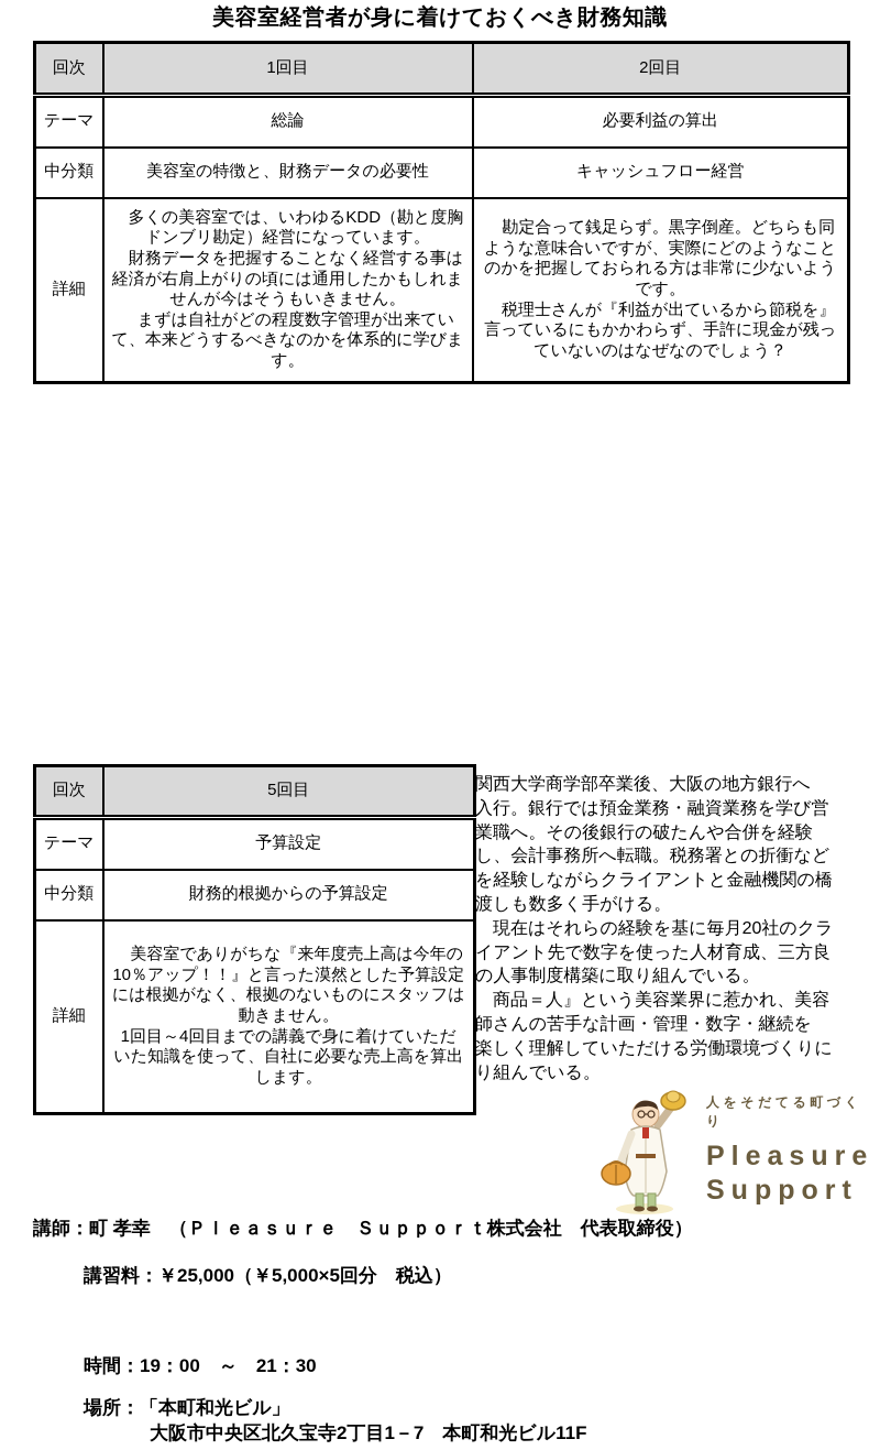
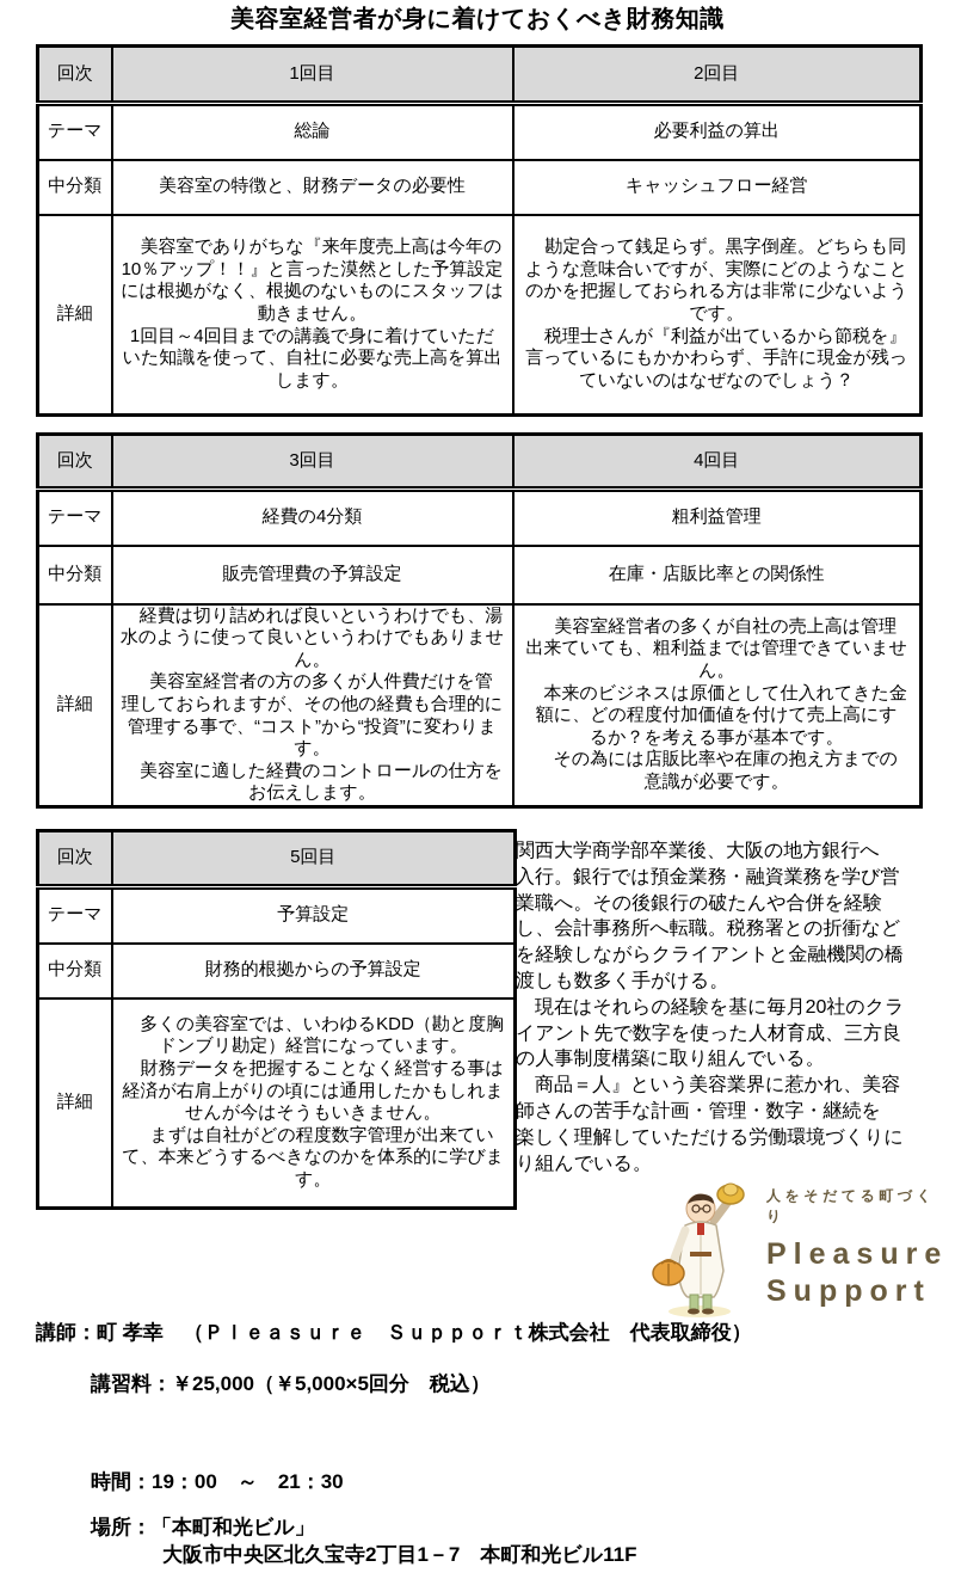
  美容室経営者が身に着けておくべき財務知識
  回次	1回目	2回目
  テーマ	総論	必要利益の算出
  中分類	美容室の特徴と、財務データの必要性	キャッシュフロー経営
- 詳細	多くの美容室では、いわゆるKDD（勘と度胸 ドンブリ勘定）経営になっています。 財務データを把握することなく経営する事は 経済が右肩上がりの頃には通用したかもしれま せんが今はそうもいきません。 まずは自社がどの程度数字管理が出来てい て、本来どうするべきなのかを体系的に学びま す。	勘定合って銭足らず。黒字倒産。どちらも同 ような意味合いですが、実際にどのようなこと のかを把握しておられる方は非常に少ないよう です。 税理士さんが『利益が出ているから節税を』 言っているにもかかわらず、手許に現金が残っ ていないのはなぜなのでしょう？
+ 詳細	美容室でありがちな『来年度売上高は今年の 10％アップ！！』と言った漠然とした予算設定 には根拠がなく、根拠のないものにスタッフは 動きません。 1回目～4回目までの講義で身に着けていただ いた知識を使って、自社に必要な売上高を算出 します。	勘定合って銭足らず。黒字倒産。どちらも同 ような意味合いですが、実際にどのようなこと のかを把握しておられる方は非常に少ないよう です。 税理士さんが『利益が出ているから節税を』 言っているにもかかわらず、手許に現金が残っ ていないのはなぜなのでしょう？
+ 回次	3回目	4回目
+ テーマ	経費の4分類	粗利益管理
+ 中分類	販売管理費の予算設定	在庫・店販比率との関係性
+ 詳細	経費は切り詰めれば良いというわけでも、湯 水のように使って良いというわけでもありませ ん。 美容室経営者の方の多くが人件費だけを管 理しておられますが、その他の経費も合理的に 管理する事で、“コスト”から“投資”に変わりま す。 美容室に適した経費のコントロールの仕方を お伝えします。	美容室経営者の多くが自社の売上高は管理 出来ていても、粗利益までは管理できていませ ん。 本来のビジネスは原価として仕入れてきた金 額に、どの程度付加価値を付けて売上高にす るか？を考える事が基本です。 その為には店販比率や在庫の抱え方までの 意識が必要です。
  回次	5回目
  テーマ	予算設定
  中分類	財務的根拠からの予算設定
- 詳細	美容室でありがちな『来年度売上高は今年の 10％アップ！！』と言った漠然とした予算設定 には根拠がなく、根拠のないものにスタッフは 動きません。 1回目～4回目までの講義で身に着けていただ いた知識を使って、自社に必要な売上高を算出 します。
+ 詳細	多くの美容室では、いわゆるKDD（勘と度胸 ドンブリ勘定）経営になっています。 財務データを把握することなく経営する事は 経済が右肩上がりの頃には通用したかもしれま せんが今はそうもいきません。 まずは自社がどの程度数字管理が出来てい て、本来どうするべきなのかを体系的に学びま す。
  関西大学商学部卒業後、大阪の地方銀行へ
  入行。銀行では預金業務・融資業務を学び営
  業職へ。その後銀行の破たんや合併を経験
  し、会計事務所へ転職。税務署との折衝など
  を経験しながらクライアントと金融機関の橋
  渡しも数多く手がける。
  現在はそれらの経験を基に毎月20社のクラ
  イアント先で数字を使った人材育成、三方良
  の人事制度構築に取り組んでいる。
  商品＝人』という美容業界に惹かれ、美容
  師さんの苦手な計画・管理・数字・継続を
  楽しく理解していただける労働環境づくりに
  り組んでいる。
  人をそだてる町づくり
  Pleasure
  Support
  講師：町 孝幸 （Ｐｌｅａｓｕｒｅ Ｓｕｐｐｏｒｔ株式会社 代表取締役）
  講習料：￥25,000（￥5,000×5回分 税込）
  時間：19：00 ～ 21：30
  場所：「本町和光ビル」
  大阪市中央区北久宝寺2丁目1－7 本町和光ビル11F
